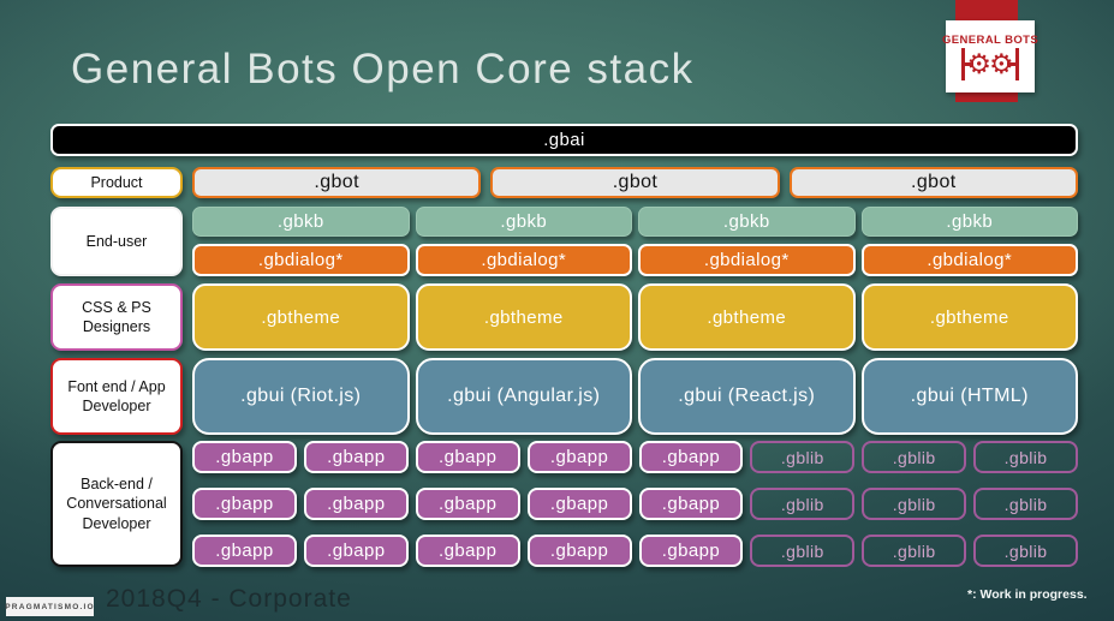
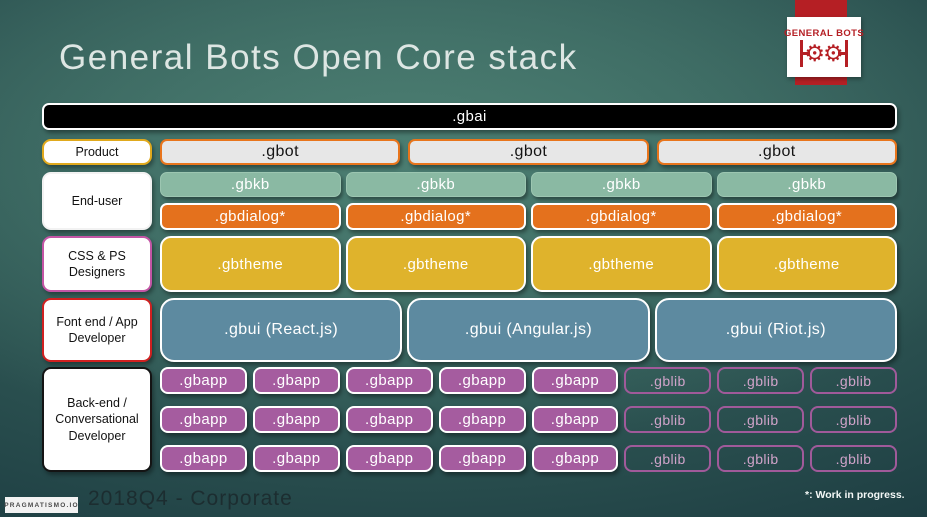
  General Bots Open Core stack
  GENERAL BOTS
  ⚙
  ⚙
  .gbai
  Product
  .gbot
  .gbot
  .gbot
  End-user
  .gbkb
  .gbkb
  .gbkb
  .gbkb
  .gbdialog*
  .gbdialog*
  .gbdialog*
  .gbdialog*
  CSS & PS Designers
  .gbtheme
  .gbtheme
  .gbtheme
  .gbtheme
  Font end / App Developer
- .gbui (Riot.js)
+ .gbui (React.js)
  .gbui (Angular.js)
- .gbui (React.js)
+ .gbui (Riot.js)
- .gbui (HTML)
  Back-end / Conversational Developer
  .gbapp
  .gbapp
  .gbapp
  .gbapp
  .gbapp
  .gblib
  .gblib
  .gblib
  .gbapp
  .gbapp
  .gbapp
  .gbapp
  .gbapp
  .gblib
  .gblib
  .gblib
  .gbapp
  .gbapp
  .gbapp
  .gbapp
  .gbapp
  .gblib
  .gblib
  .gblib
  2018Q4 - Corporate
  *: Work in progress.
